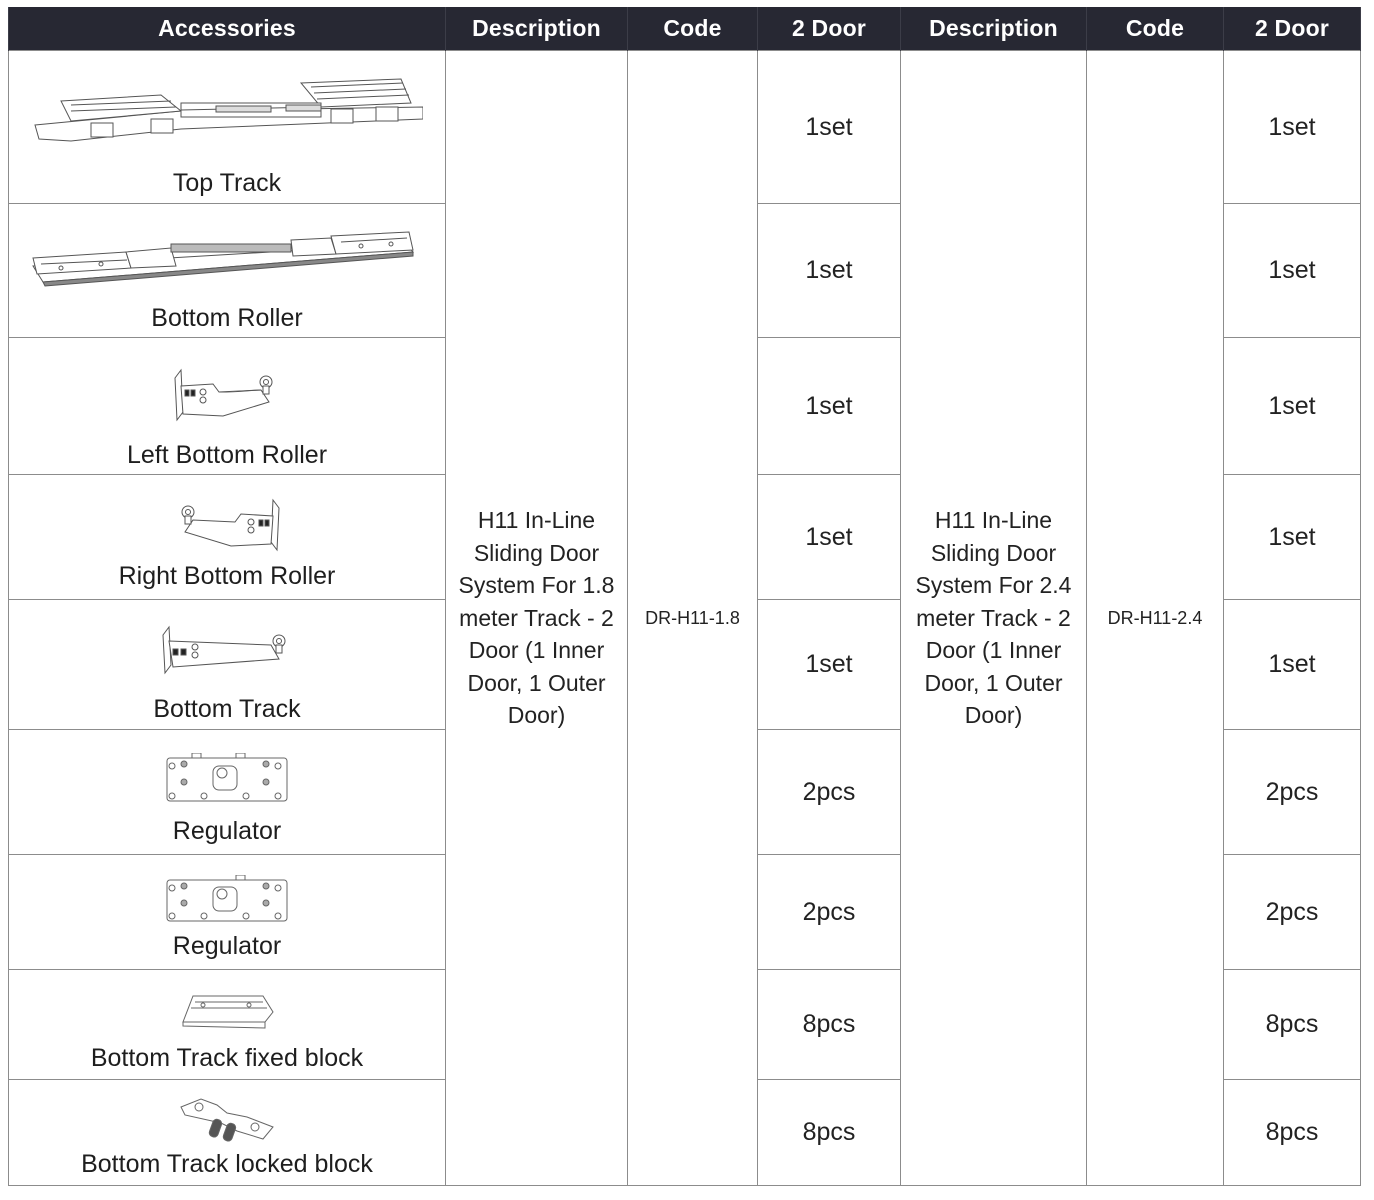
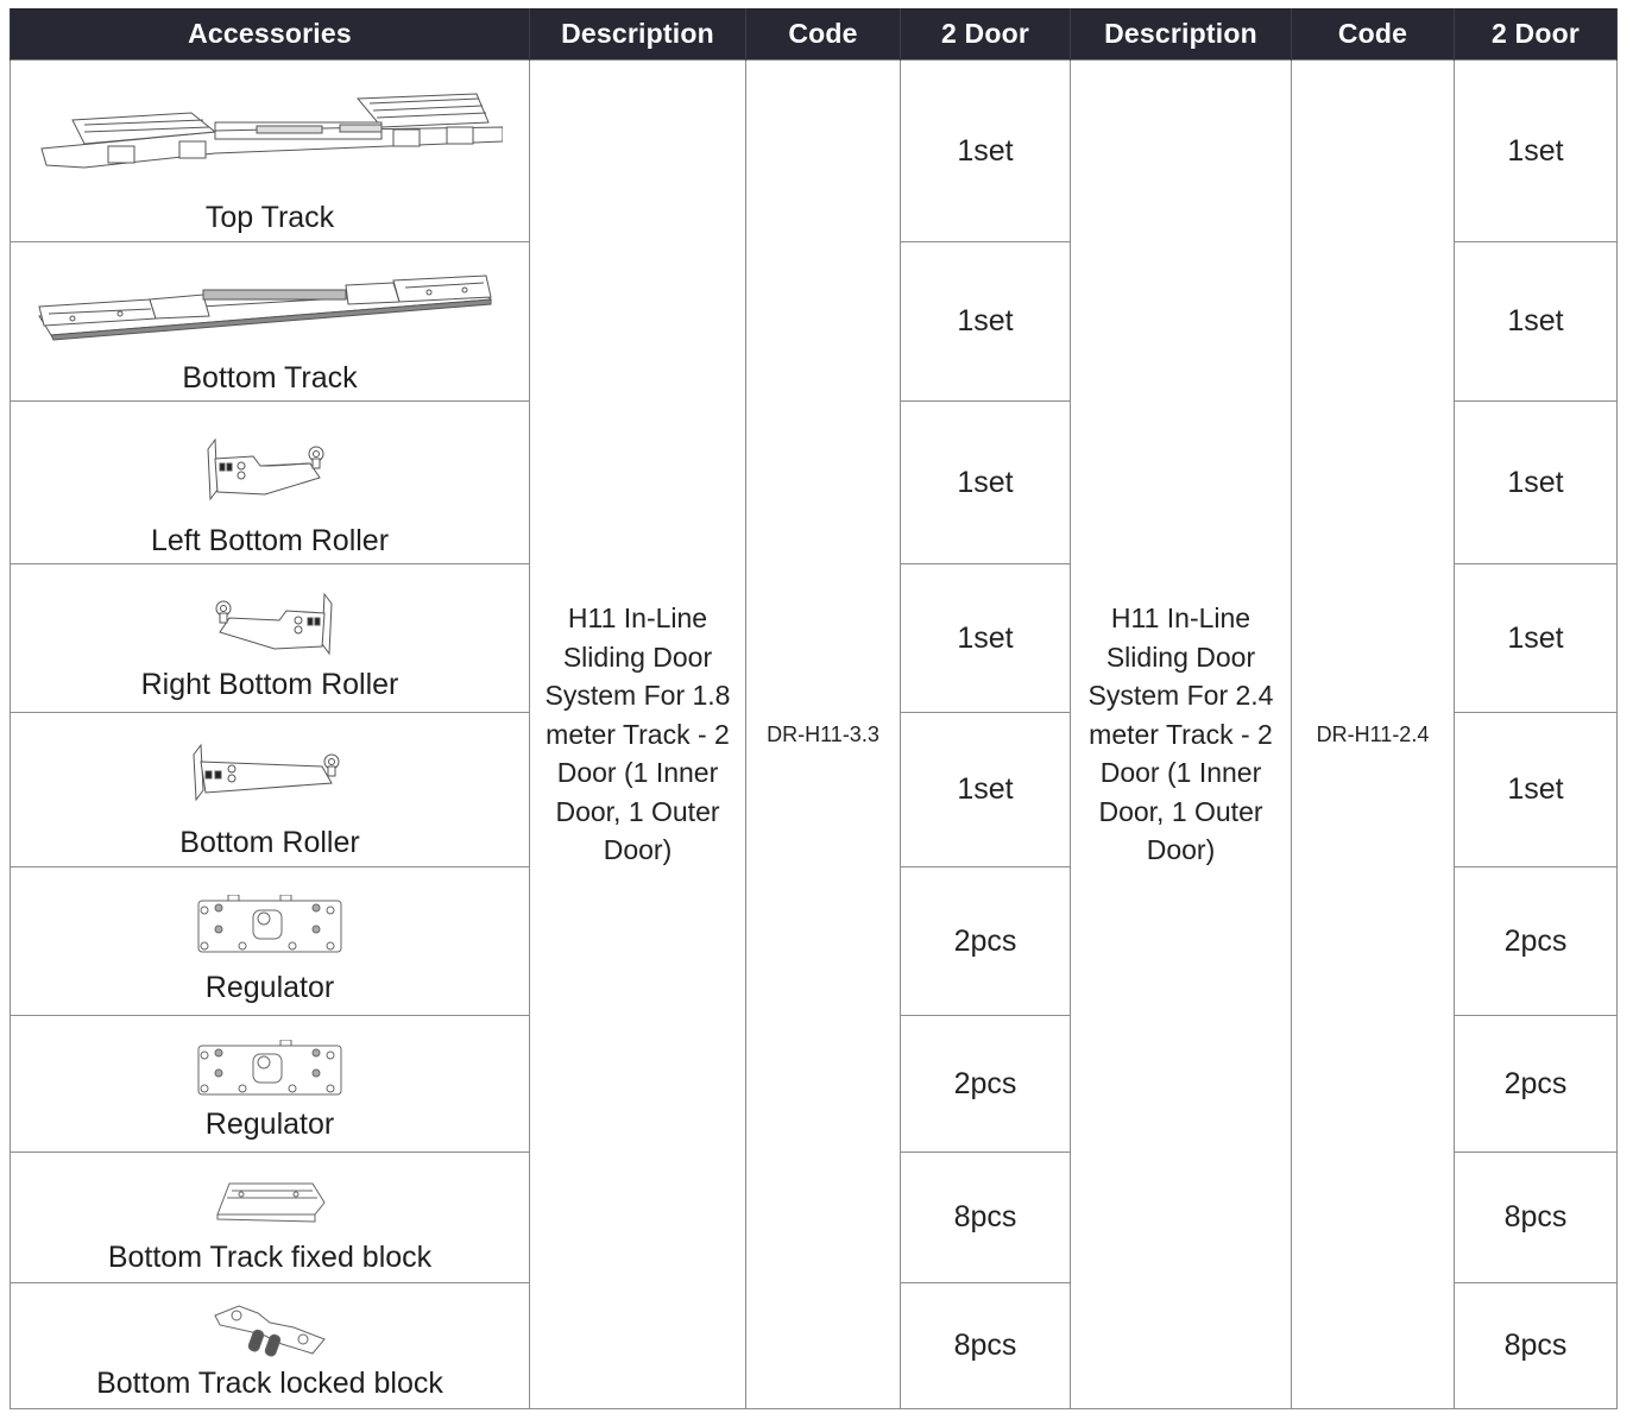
  Accessories	Description	Code	2 Door	Description	Code	2 Door
- Top Track	H11 In-Line Sliding Door System For 1.8 meter Track - 2 Door (1 Inner Door, 1 Outer Door)	DR-H11-1.8	1set	H11 In-Line Sliding Door System For 2.4 meter Track - 2 Door (1 Inner Door, 1 Outer Door)	DR-H11-2.4	1set
+ Top Track	H11 In-Line Sliding Door System For 1.8 meter Track - 2 Door (1 Inner Door, 1 Outer Door)	DR-H11-3.3	1set	H11 In-Line Sliding Door System For 2.4 meter Track - 2 Door (1 Inner Door, 1 Outer Door)	DR-H11-2.4	1set
- Bottom Roller	1set	1set
+ Bottom Track	1set	1set
  Left Bottom Roller	1set	1set
  Right Bottom Roller	1set	1set
- Bottom Track	1set	1set
+ Bottom Roller	1set	1set
  Regulator	2pcs	2pcs
  Regulator	2pcs	2pcs
  Bottom Track fixed block	8pcs	8pcs
  Bottom Track locked block	8pcs	8pcs
